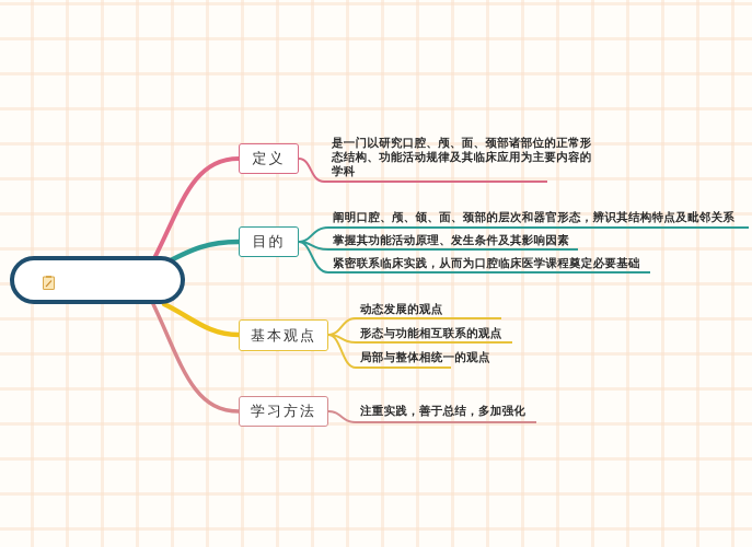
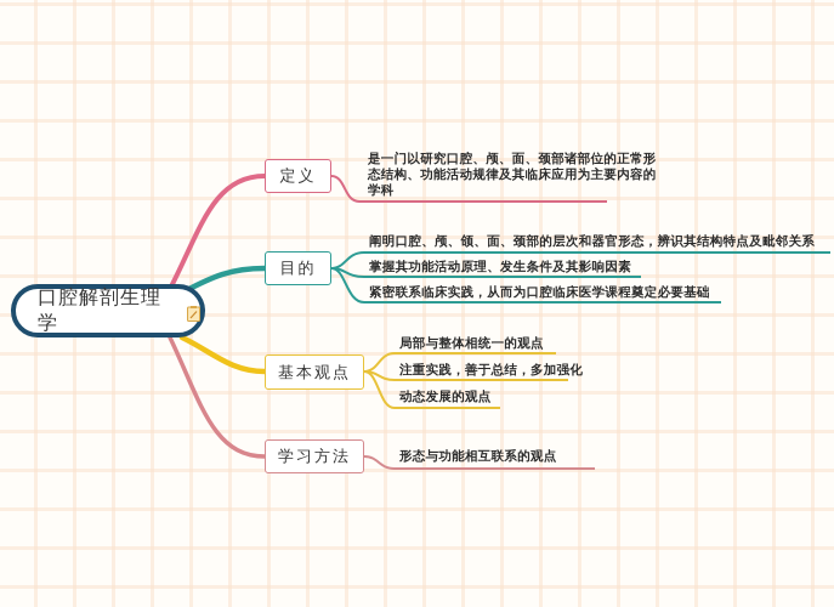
+ 口腔解剖生理学
  定义
  目的
  基本观点
  学习方法
  是一门以研究口腔、颅、面、颈部诸部位的正常形态结构、功能活动规律及其临床应用为主要内容的学科
  阐明口腔、颅、颌、面、颈部的层次和器官形态，辨识其结构特点及毗邻关系
  掌握其功能活动原理、发生条件及其影响因素
  紧密联系临床实践，从而为口腔临床医学课程奠定必要基础
- 动态发展的观点
+ 局部与整体相统一的观点
- 形态与功能相互联系的观点
+ 注重实践，善于总结，多加强化
- 局部与整体相统一的观点
+ 动态发展的观点
- 注重实践，善于总结，多加强化
+ 形态与功能相互联系的观点
